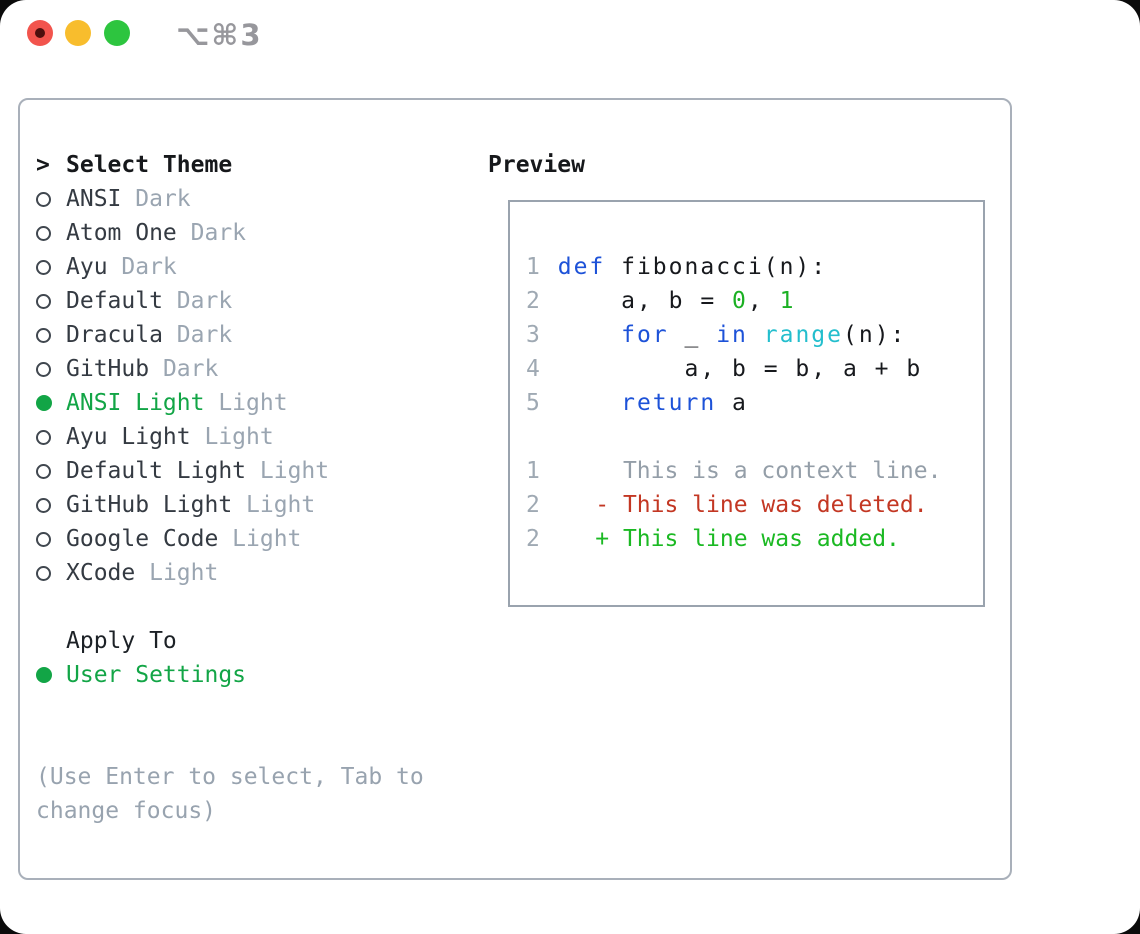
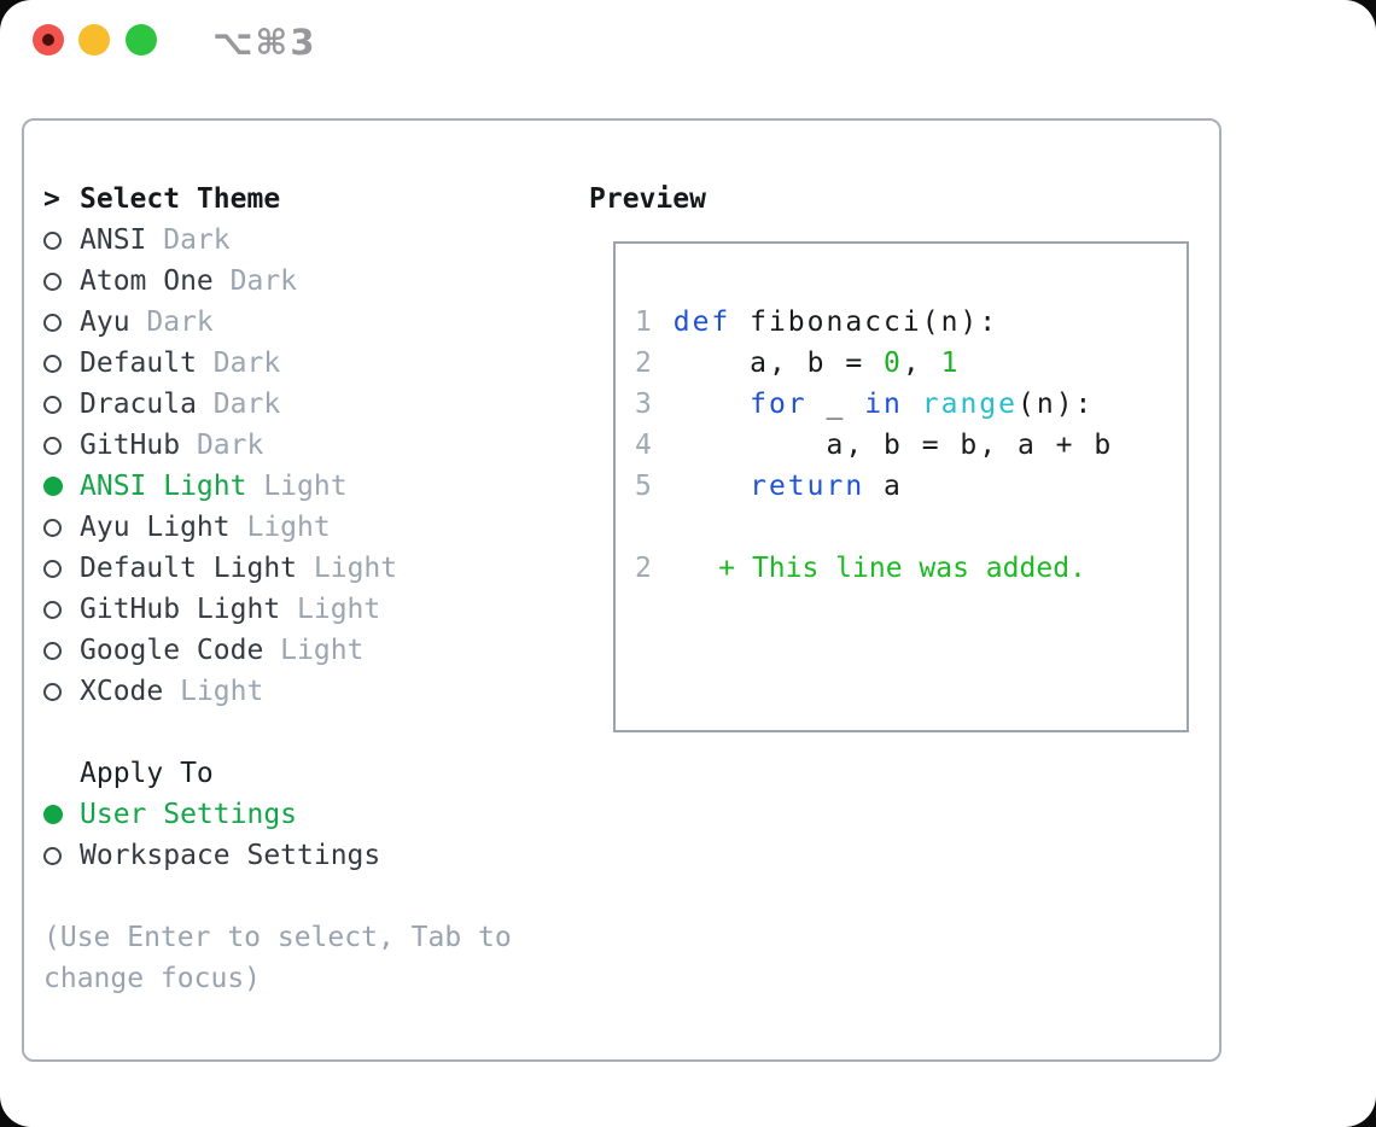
  ⌥⌘3
  >
  Select Theme
  ANSI
  Dark
  Atom One
  Dark
  Ayu
  Dark
  Default
  Dark
  Dracula
  Dark
  GitHub
  Dark
  ANSI Light
  Light
  Ayu Light
  Light
  Default Light
  Light
  GitHub Light
  Light
  Google Code
  Light
  XCode
  Light
  Apply To
  User Settings
+ Workspace Settings
  (Use Enter to select, Tab to change focus)
  Preview
  1 def fibonacci(n):
  2 a, b = 0, 1
  3 for _ in range(n):
  4 a, b = b, a + b
  5 return a
- 1 This is a context line.
- 2 - This line was deleted.
  2 + This line was added.
